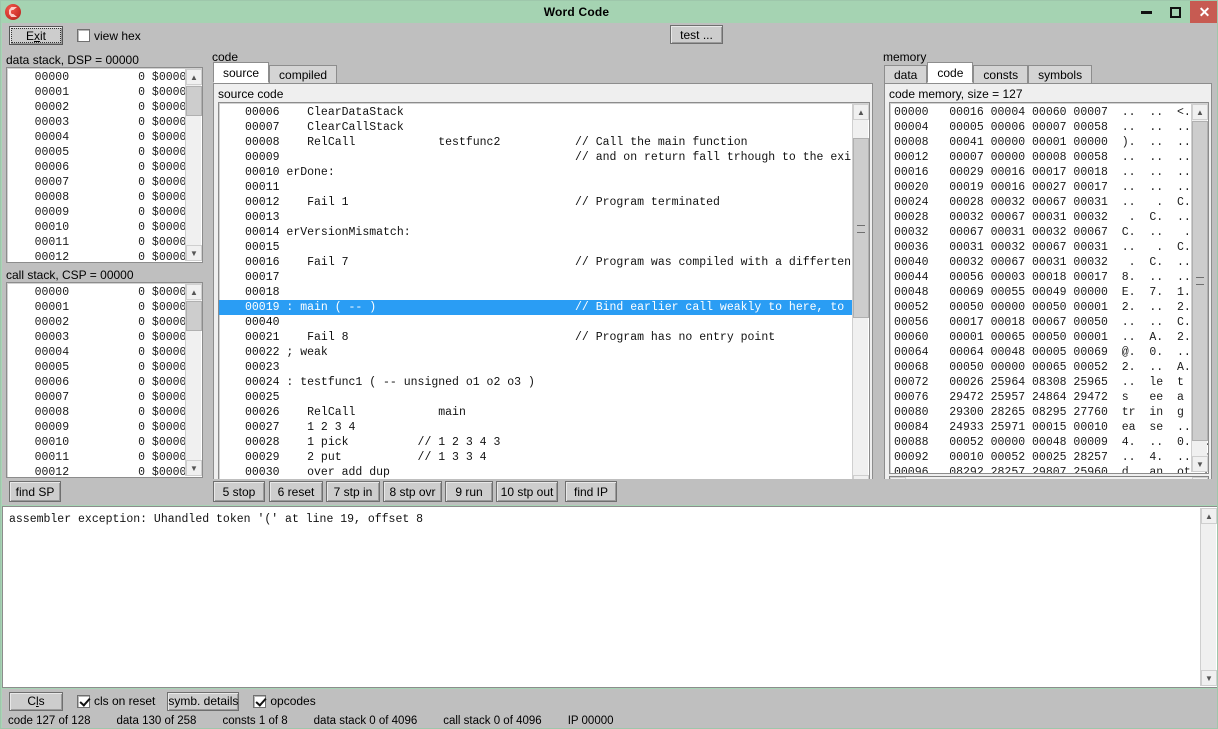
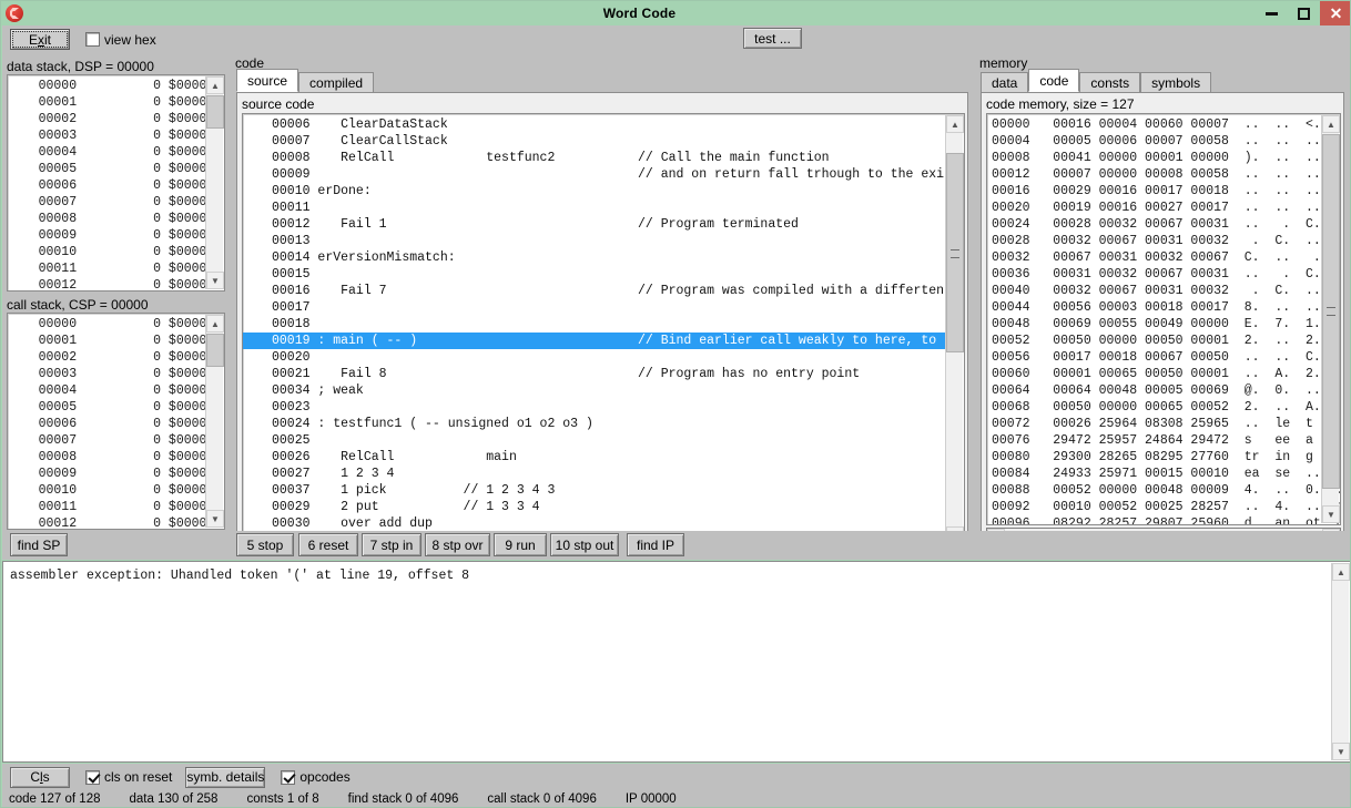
  Word Code
  ✕
  Exit
  view hex
  test ...
  data stack, DSP = 00000
  00000 0 $0000
  00001 0 $0000
  00002 0 $0000
  00003 0 $0000
  00004 0 $0000
  00005 0 $0000
  00006 0 $0000
  00007 0 $0000
  00008 0 $0000
  00009 0 $0000
  00010 0 $0000
  00011 0 $0000
  00012 0 $0000
  ▲
  ▼
  call stack, CSP = 00000
  00000 0 $0000
  00001 0 $0000
  00002 0 $0000
  00003 0 $0000
  00004 0 $0000
  00005 0 $0000
  00006 0 $0000
  00007 0 $0000
  00008 0 $0000
  00009 0 $0000
  00010 0 $0000
  00011 0 $0000
  00012 0 $0000
  ▲
  ▼
  code
  source
  compiled
  source code
  00006 ClearDataStack
  00007 ClearCallStack
  00008 RelCall testfunc2
  // Call the main function
  00009
  // and on return fall trhough to the exi
  00010 erDone:
  00011
  00012 Fail 1
  // Program terminated
  00013
  00014 erVersionMismatch:
  00015
  00016 Fail 7
  // Program was compiled with a differten
  00017
  00018
  00019 : main ( -- )
  // Bind earlier call weakly to here, to
- 00040
+ 00020
  00021 Fail 8
  // Program has no entry point
- 00022 ; weak
+ 00034 ; weak
  00023
  00024 : testfunc1 ( -- unsigned o1 o2 o3 )
  00025
  00026 RelCall main
  00027 1 2 3 4
- 00028 1 pick // 1 2 3 4 3
+ 00037 1 pick // 1 2 3 4 3
  00029 2 put // 1 3 3 4
  00030 over add dup
  ▲
  memory
  data
  code
  consts
  symbols
  code memory, size = 127
  00000 00016 00004 00060 00007 .. .. <.
  00004 00005 00006 00007 00058 .. .. ..
  00008 00041 00000 00001 00000 ). .. ..
  00012 00007 00000 00008 00058 .. .. ..
  00016 00029 00016 00017 00018 .. .. ..
  00020 00019 00016 00027 00017 .. .. ..
  00024 00028 00032 00067 00031 .. . C.
  00028 00032 00067 00031 00032 . C. ..
  00032 00067 00031 00032 00067 C. .. .
  00036 00031 00032 00067 00031 .. . C.
  00040 00032 00067 00031 00032 . C. ..
  00044 00056 00003 00018 00017 8. .. ..
  00048 00069 00055 00049 00000 E. 7. 1.
  00052 00050 00000 00050 00001 2. .. 2.
  00056 00017 00018 00067 00050 .. .. C.
  00060 00001 00065 00050 00001 .. A. 2.
  00064 00064 00048 00005 00069 @. 0. ..
  00068 00050 00000 00065 00052 2. .. A.
  00072 00026 25964 08308 25965 .. le t
  00076 29472 25957 24864 29472 s ee a
  00080 29300 28265 08295 27760 tr in g
  00084 24933 25971 00015 00010 ea se ..
  00088 00052 00000 00048 00009 4. .. 0.
  00092 00010 00052 00025 28257 .. 4. ..
  00096 08292 28257 29807 25960 d an ot
  ▲
  ▼
  find SP
  5 stop
  6 reset
  7 stp in
  8 stp ovr
  9 run
  10 stp out
  find IP
  assembler exception: Uhandled token '(' at line 19, offset 8
  ▲
  ▼
  Cls
  cls on reset
  symb. details
  opcodes
  code 127 of 128
  data 130 of 258
  consts 1 of 8
- data stack 0 of 4096
+ find stack 0 of 4096
  call stack 0 of 4096
  IP 00000
